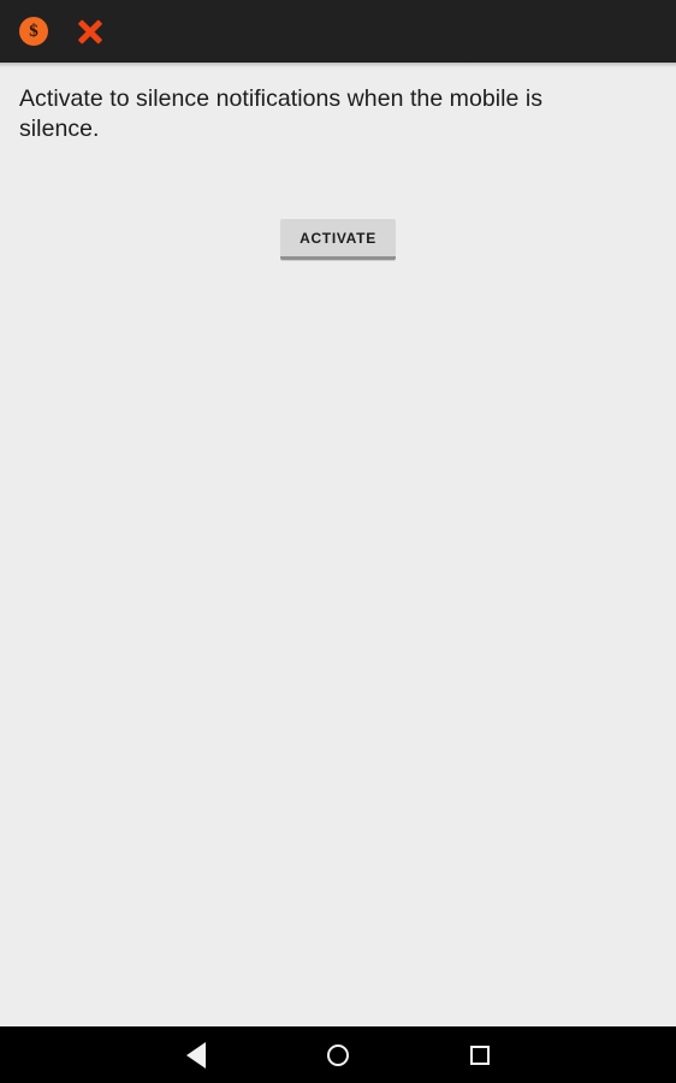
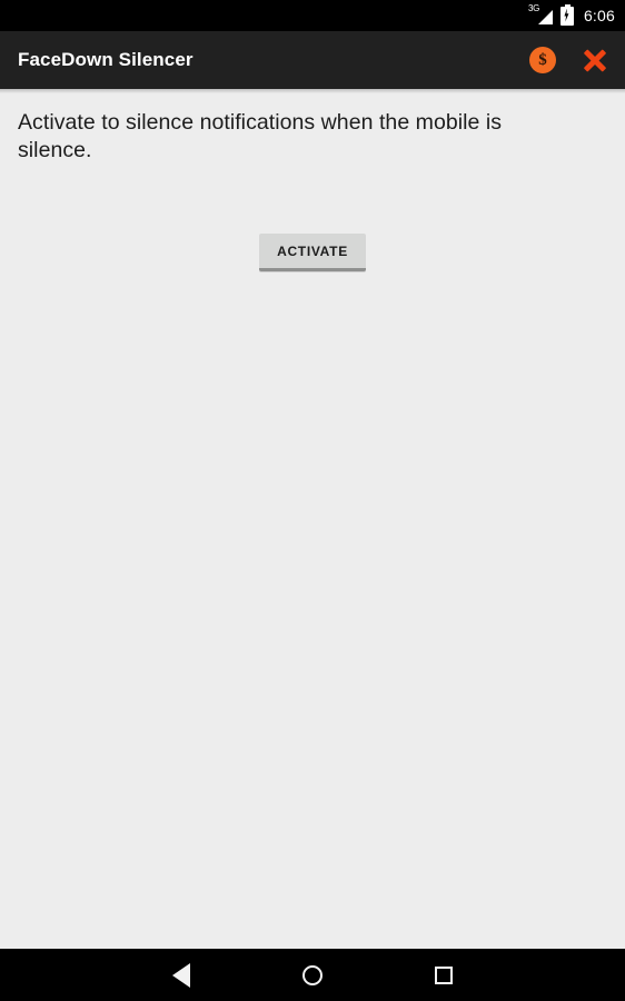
+ 3G
+ 6:06
+ FaceDown Silencer
  $
  Activate to silence notifications when the mobile is silence.
  ACTIVATE
